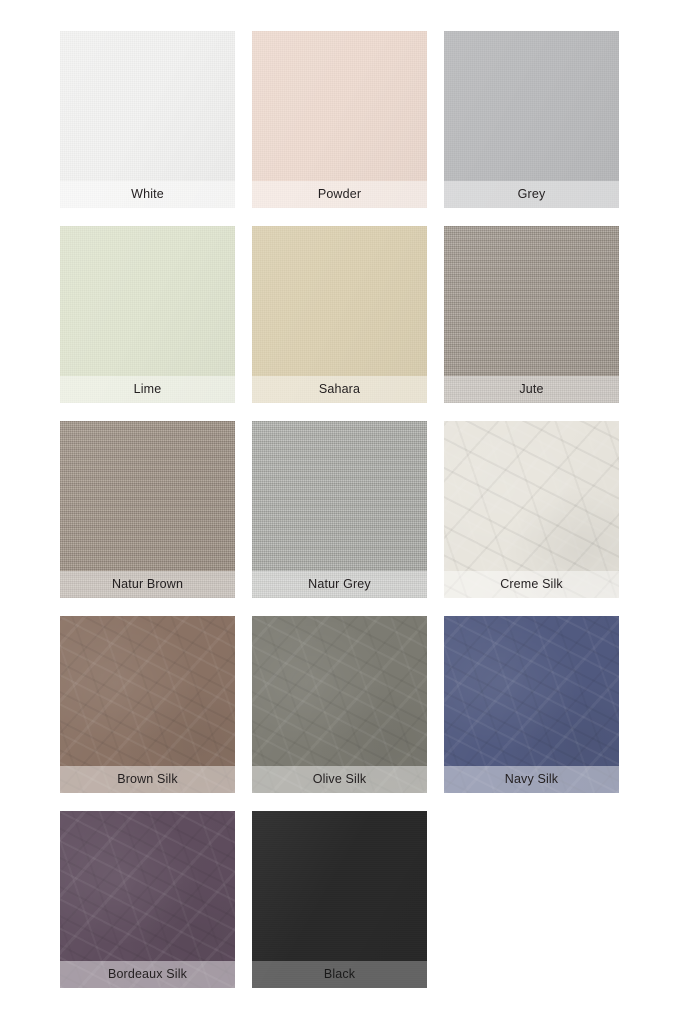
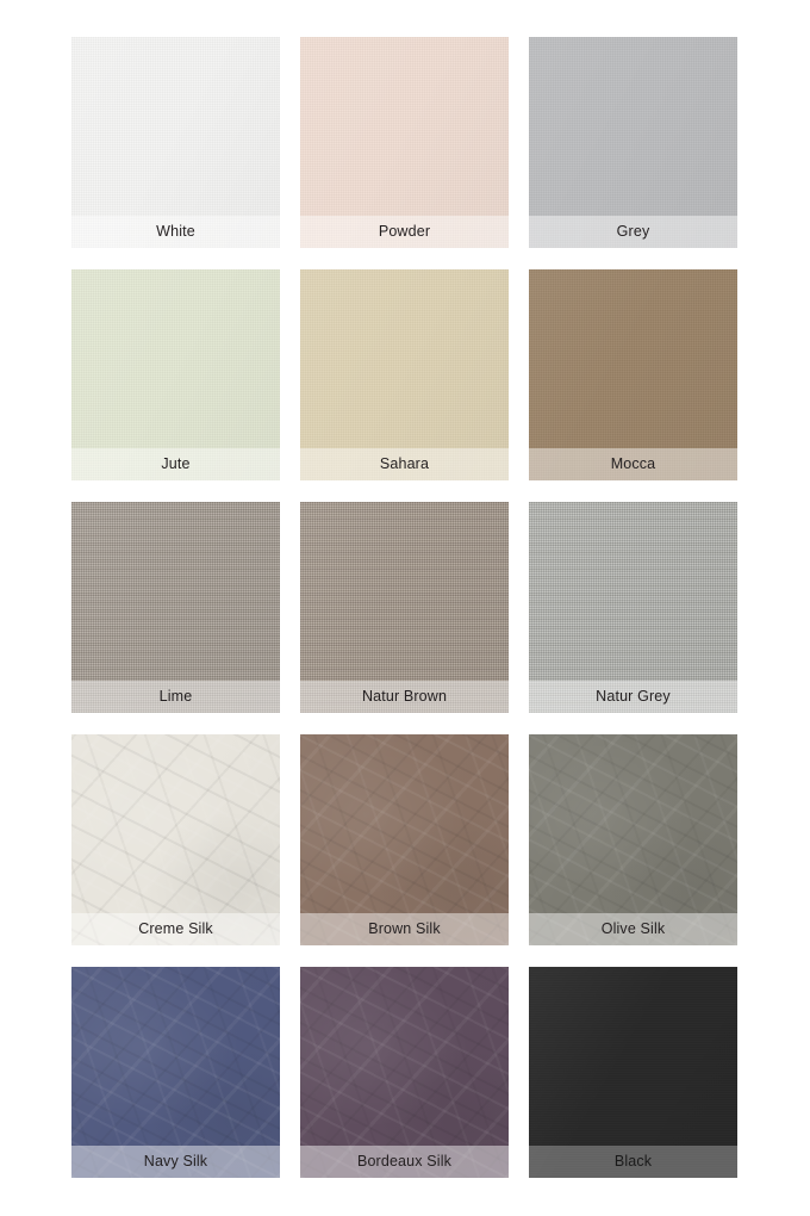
  White
  Powder
  Grey
- Lime
+ Jute
  Sahara
+ Mocca
- Jute
+ Lime
  Natur Brown
  Natur Grey
  Creme Silk
  Brown Silk
  Olive Silk
  Navy Silk
  Bordeaux Silk
  Black
